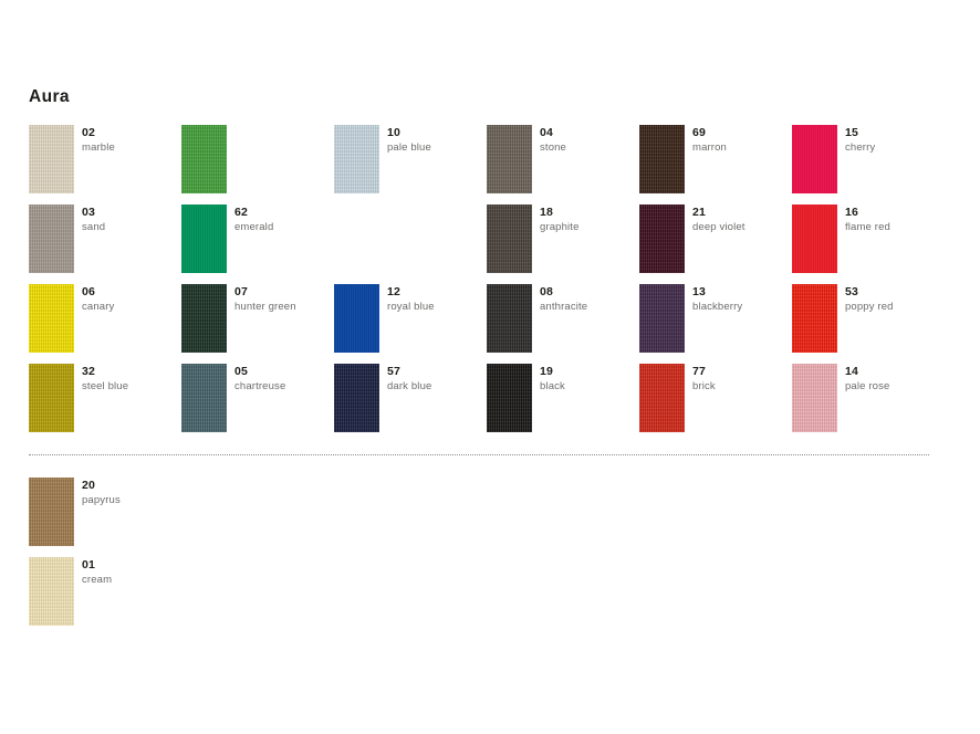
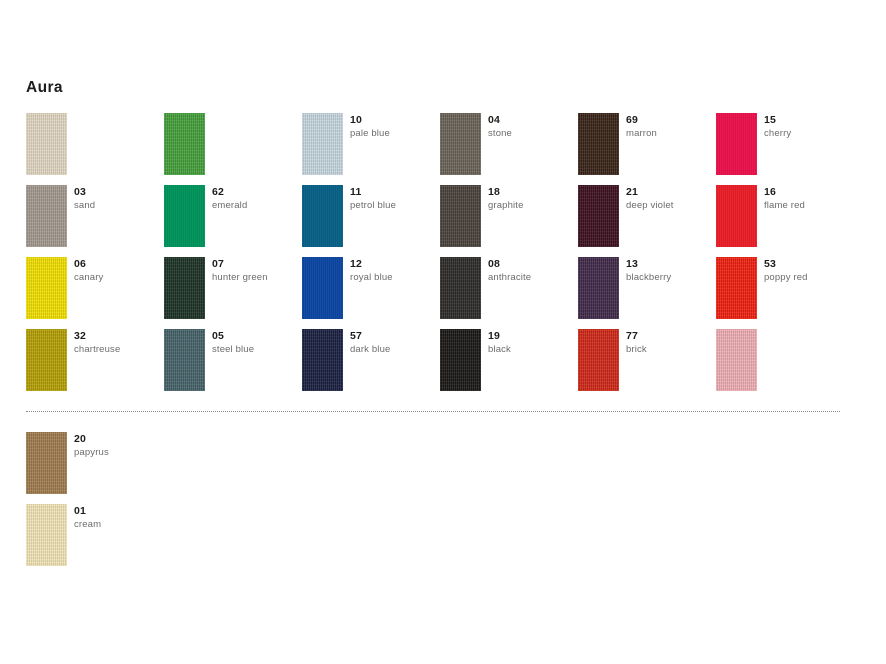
  Aura
- 02
- marble
  03
  sand
  06
  canary
  32
- steel blue
+ chartreuse
  62
  emerald
  07
  hunter green
  05
- chartreuse
+ steel blue
  10
  pale blue
+ 11
+ petrol blue
  12
  royal blue
  57
  dark blue
  04
  stone
  18
  graphite
  08
  anthracite
  19
  black
  69
  marron
  21
  deep violet
  13
  blackberry
  77
  brick
  15
  cherry
  16
  flame red
  53
  poppy red
- 14
- pale rose
  20
  papyrus
  01
  cream
